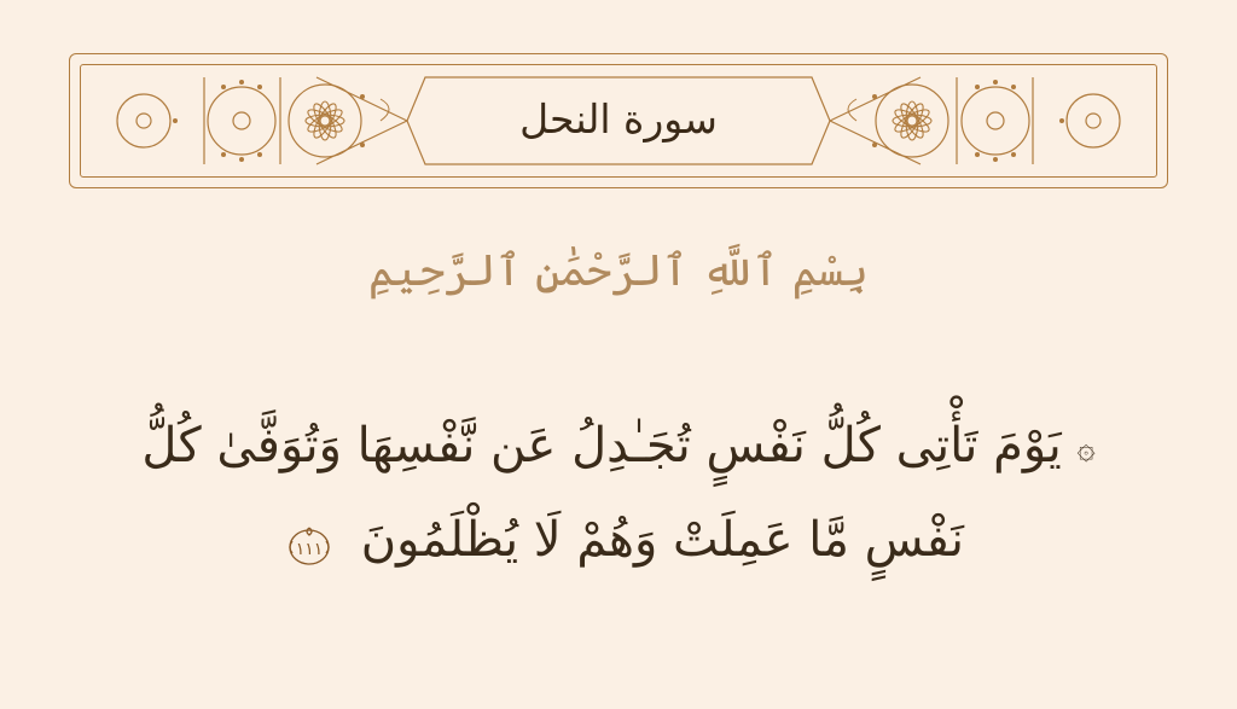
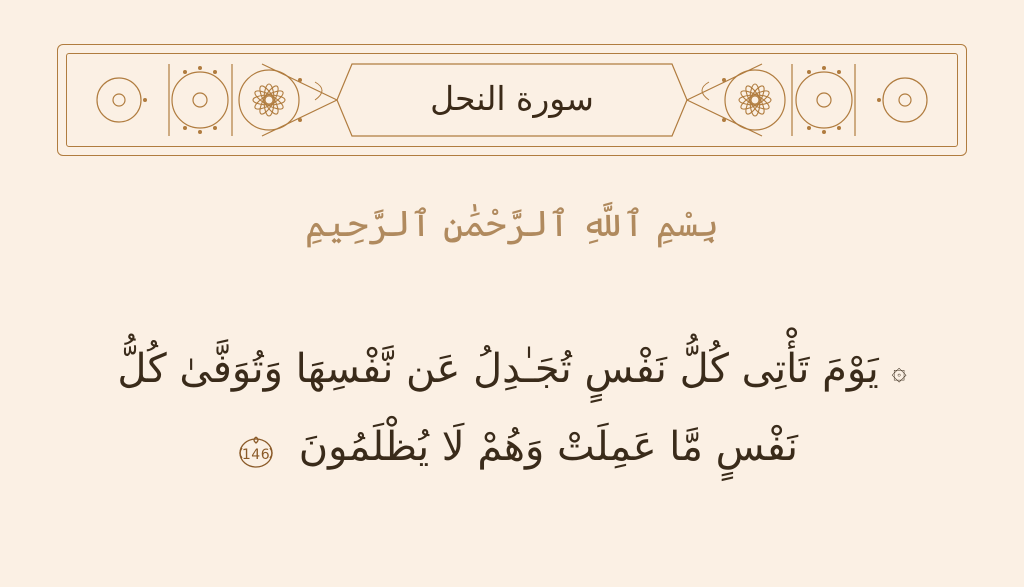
  سورة النحل
  بِسْمِ ٱللَّهِ ٱلرَّحْمَٰنِ ٱلرَّحِيمِ
  ۞ يَوْمَ تَأْتِى كُلُّ نَفْسٍ تُجَـٰدِلُ عَن نَّفْسِهَا وَتُوَفَّىٰ كُلُّ
  نَفْسٍ مَّا عَمِلَتْ وَهُمْ لَا يُظْلَمُونَ
- ١١١
+ 146
